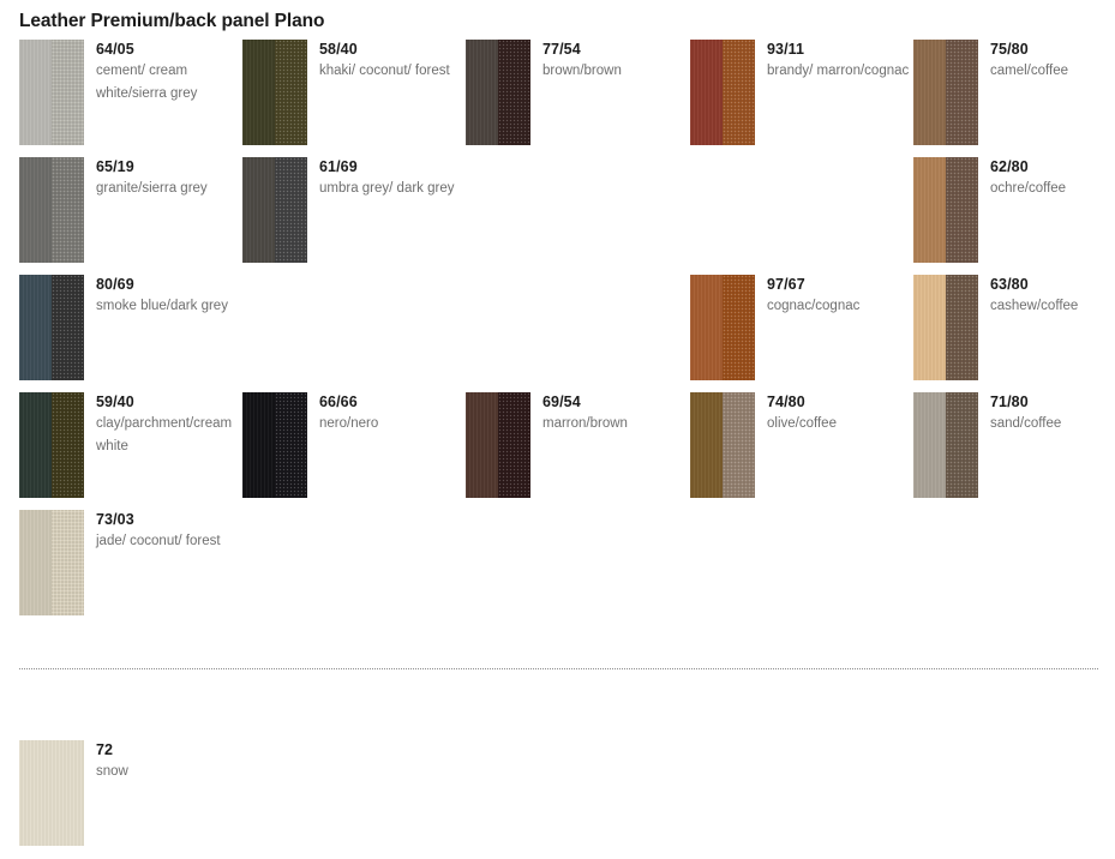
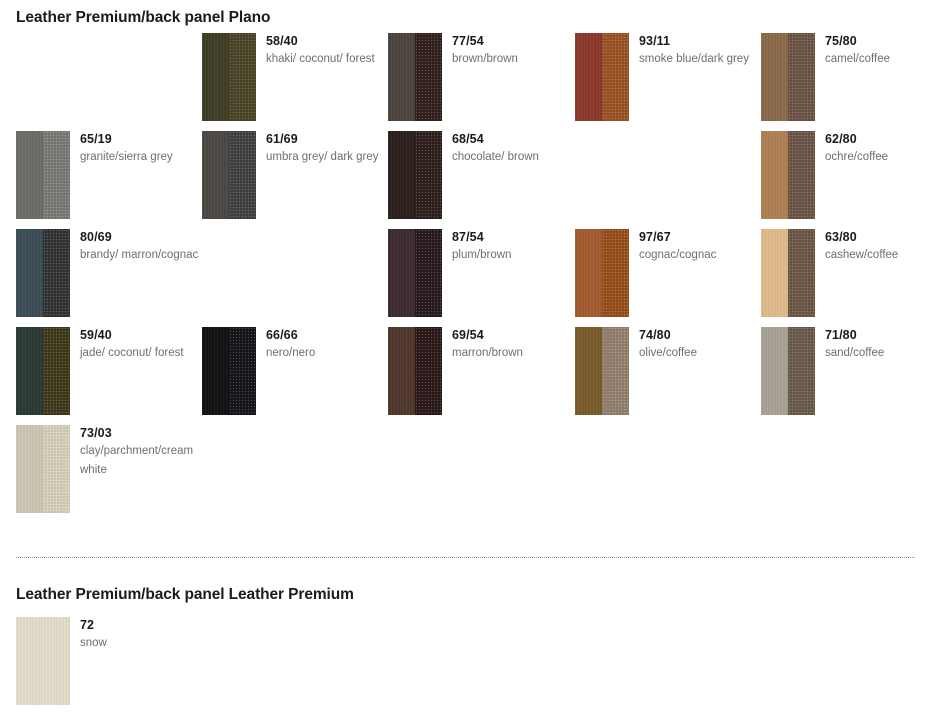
  Leather Premium/back panel Plano
- 64/05
- cement/ cream white/sierra grey
  58/40
  khaki/ coconut/ forest
  77/54
  brown/brown
  93/11
- brandy/ marron/cognac
+ smoke blue/dark grey
  75/80
  camel/coffee
  65/19
  granite/sierra grey
  61/69
  umbra grey/ dark grey
+ 68/54
+ chocolate/ brown
  62/80
  ochre/coffee
  80/69
- smoke blue/dark grey
+ brandy/ marron/cognac
+ 87/54
+ plum/brown
  97/67
  cognac/cognac
  63/80
  cashew/coffee
  59/40
- clay/parchment/cream white
+ jade/ coconut/ forest
  66/66
  nero/nero
  69/54
  marron/brown
  74/80
  olive/coffee
  71/80
  sand/coffee
  73/03
- jade/ coconut/ forest
+ clay/parchment/cream white
+ Leather Premium/back panel Leather Premium
  72
  snow
